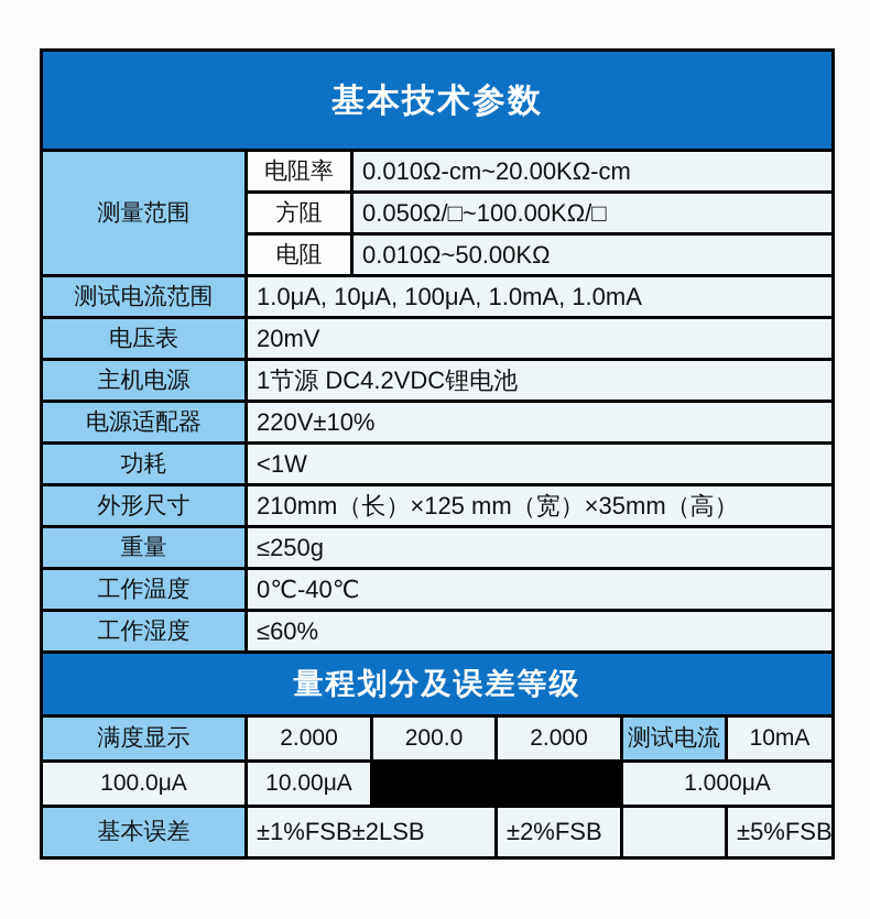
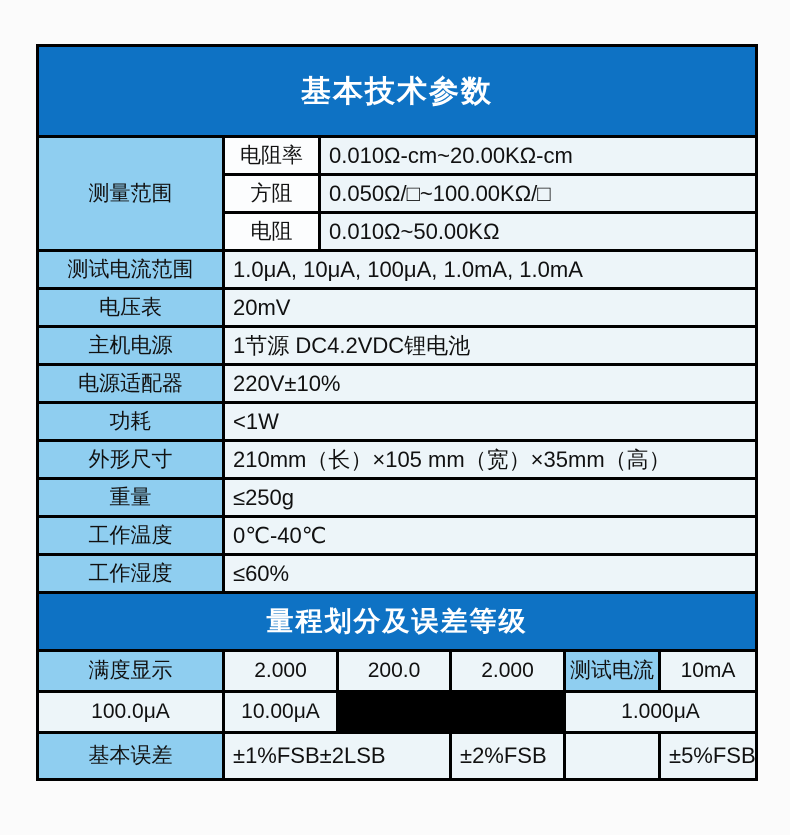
  基本技术参数
  测量范围
  电阻率
  0.010Ω-cm~20.00KΩ-cm
  方阻
  0.050Ω/□~100.00KΩ/□
  电阻
  0.010Ω~50.00KΩ
  测试电流范围
  1.0μA, 10μA, 100μA, 1.0mA, 1.0mA
  电压表
  20mV
  主机电源
  1节源 DC4.2VDC锂电池
  电源适配器
  220V±10%
  功耗
  <1W
  外形尺寸
- 210mm（长）×125 mm（宽）×35mm（高）
+ 210mm（长）×105 mm（宽）×35mm（高）
  重量
  ≤250g
  工作温度
  0℃-40℃
  工作湿度
  ≤60%
  量程划分及误差等级
  满度显示
  2.000
  200.0
  2.000
  测试电流
  10mA
  100.0μA
  10.00μA
  1.000μA
  基本误差
  ±1%FSB±2LSB
  ±2%FSB
  ±5%FSB
